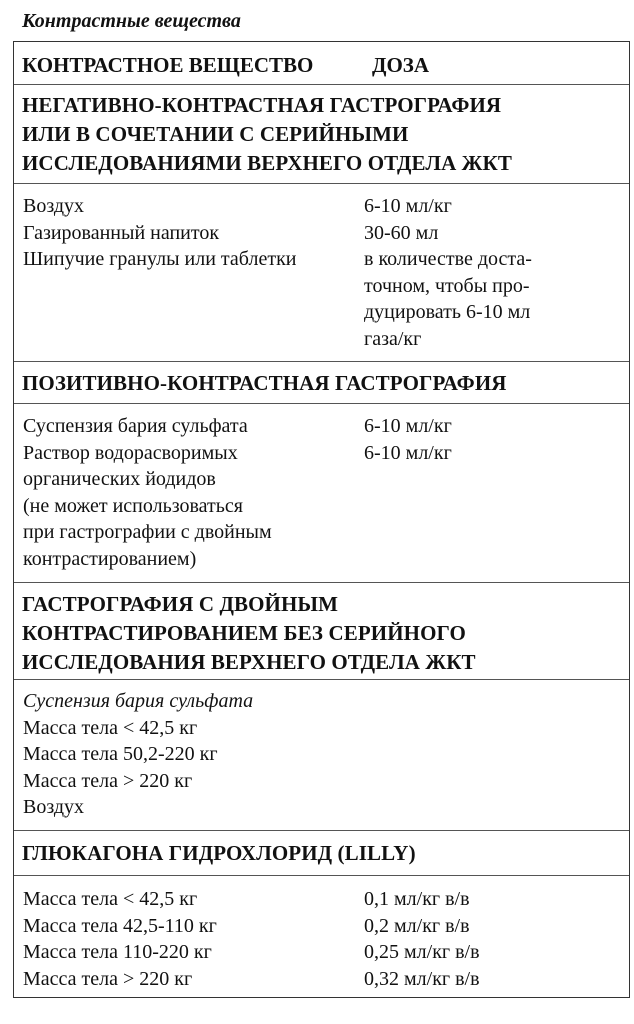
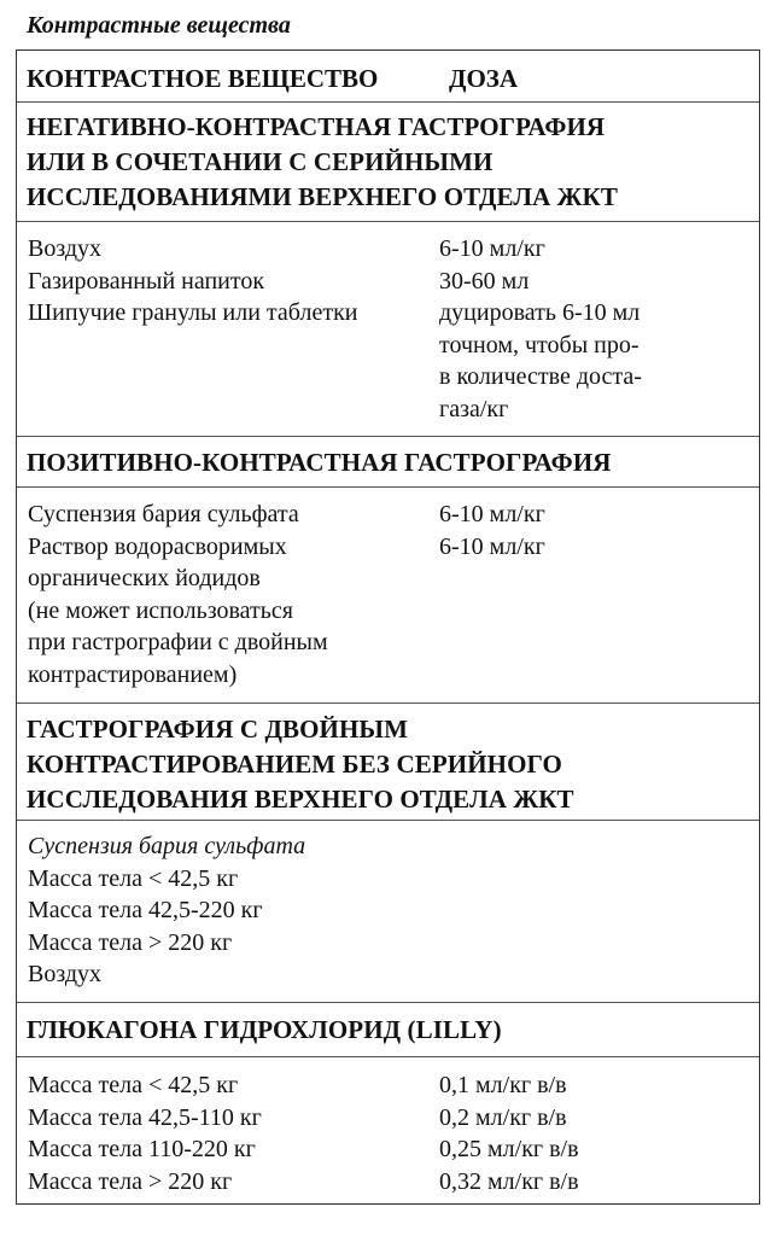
  Контрастные вещества
  КОНТРАСТНОЕ ВЕЩЕСТВО
  ДОЗА
  НЕГАТИВНО-КОНТРАСТНАЯ ГАСТРОГРАФИЯ
  ИЛИ В СОЧЕТАНИИ С СЕРИЙНЫМИ
  ИССЛЕДОВАНИЯМИ ВЕРХНЕГО ОТДЕЛА ЖКТ
  Воздух
  6-10 мл/кг
  Газированный напиток
  30-60 мл
  Шипучие гранулы или таблетки
- в количестве доста-
+ дуцировать 6-10 мл
  точном, чтобы про-
- дуцировать 6-10 мл
+ в количестве доста-
  газа/кг
  ПОЗИТИВНО-КОНТРАСТНАЯ ГАСТРОГРАФИЯ
  Суспензия бария сульфата
  6-10 мл/кг
  Раствор водорасворимых
  органических йодидов
  (не может использоваться
  при гастрографии с двойным
  контрастированием)
  6-10 мл/кг
  ГАСТРОГРАФИЯ С ДВОЙНЫМ
  КОНТРАСТИРОВАНИЕМ БЕЗ СЕРИЙНОГО
  ИССЛЕДОВАНИЯ ВЕРХНЕГО ОТДЕЛА ЖКТ
  Суспензия бария сульфата
  Масса тела < 42,5 кг
- Масса тела 50,2-220 кг
+ Масса тела 42,5-220 кг
  Масса тела > 220 кг
  Воздух
  ГЛЮКАГОНА ГИДРОХЛОРИД (LILLY)
  Масса тела < 42,5 кг
  0,1 мл/кг в/в
  Масса тела 42,5-110 кг
  0,2 мл/кг в/в
  Масса тела 110-220 кг
  0,25 мл/кг в/в
  Масса тела > 220 кг
  0,32 мл/кг в/в
